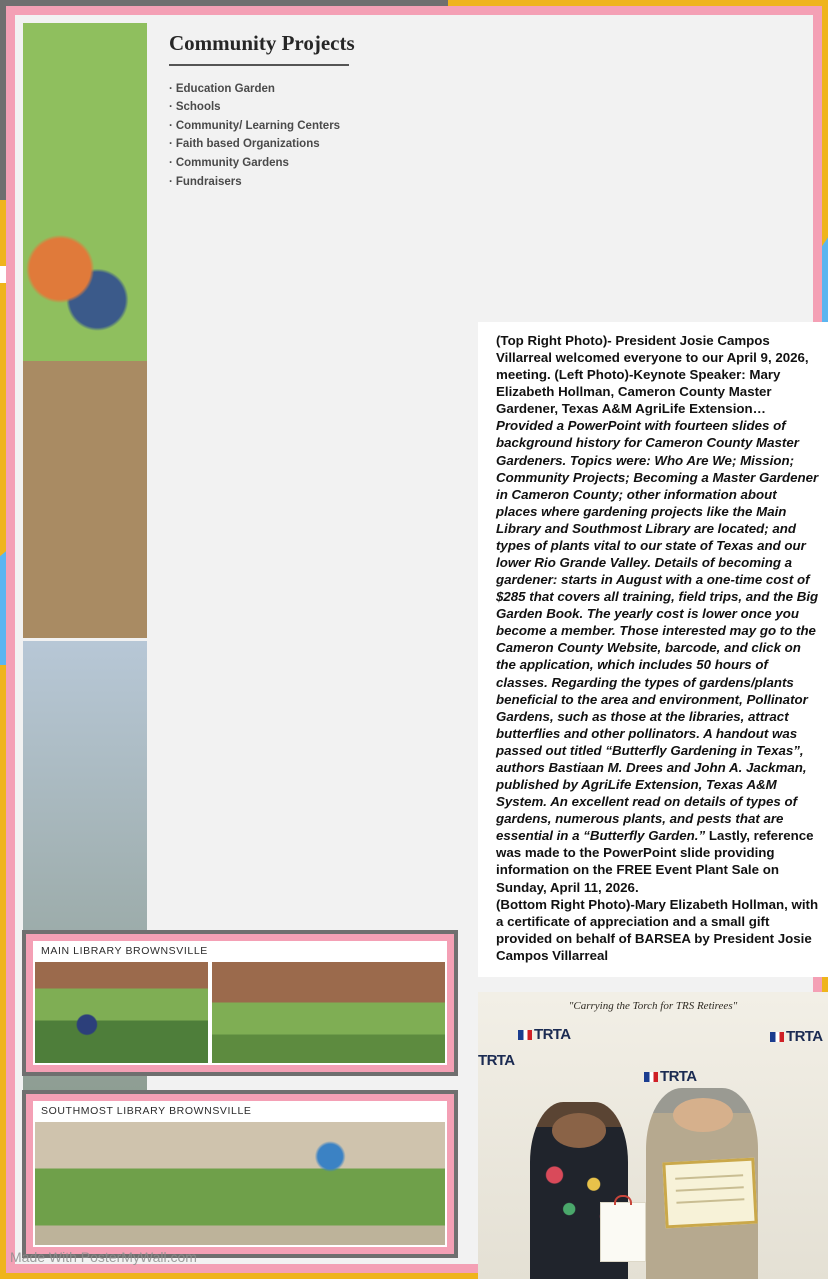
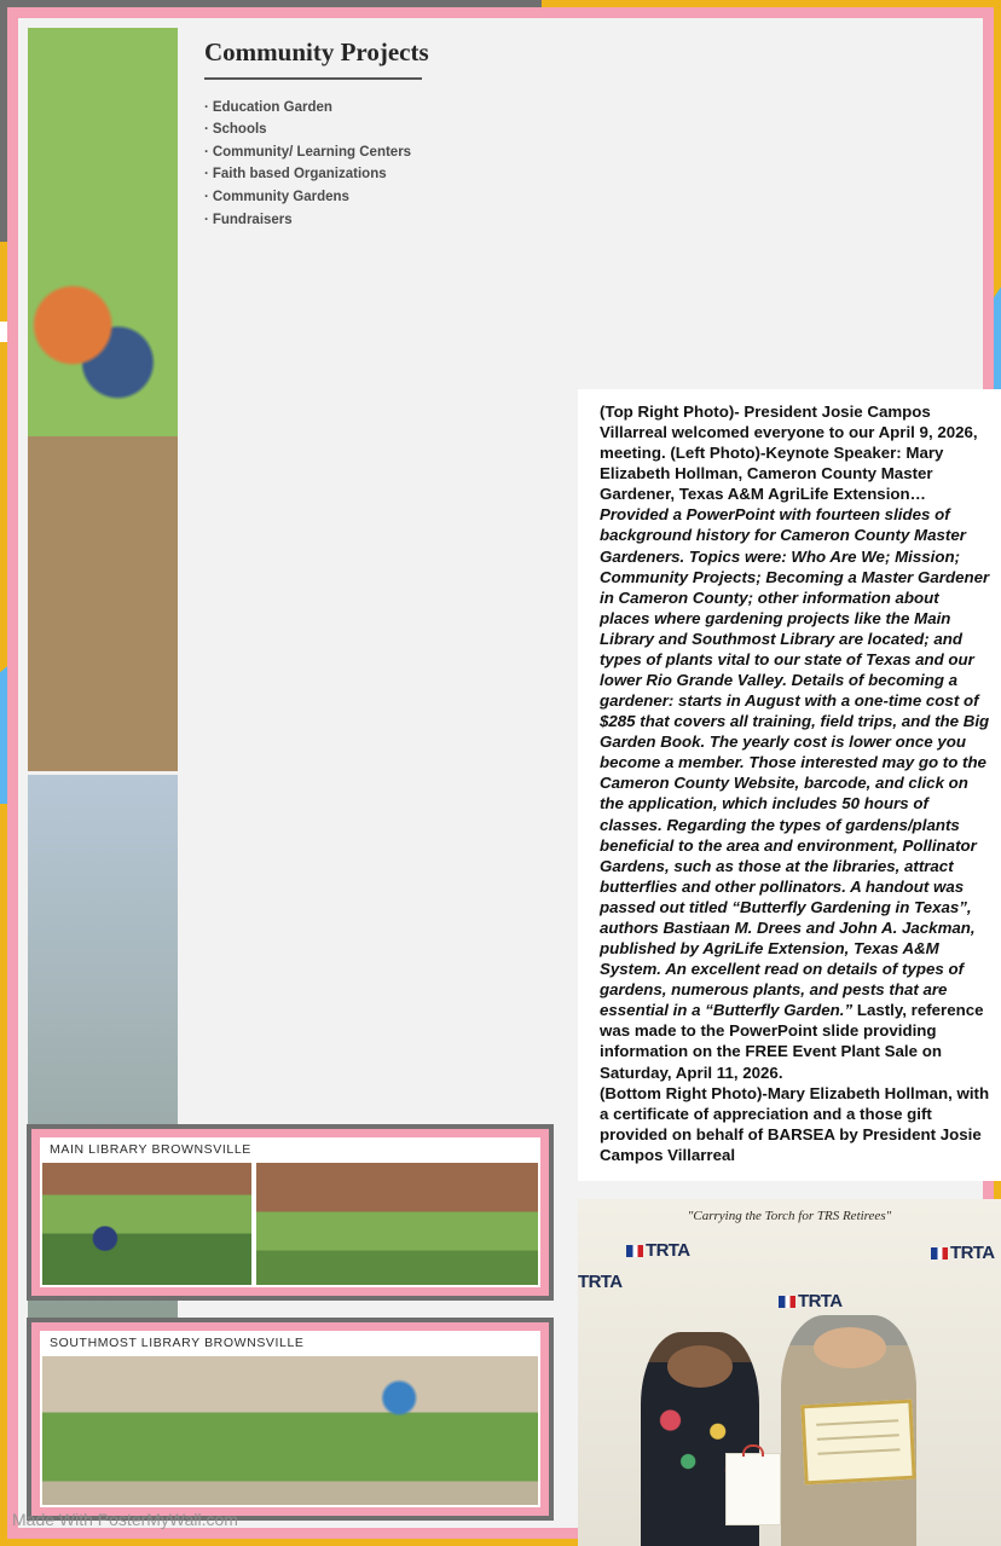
  Community Projects
  Education Garden
  Schools
  Community/ Learning Centers
  Faith based Organizations
  Community Gardens
  Fundraisers
  MAIN LIBRARY BROWNSVILLE
  SOUTHMOST LIBRARY BROWNSVILLE
  "Carrying the Torch for TRS Retirees"
  TRTA
  TRTA
  TRTA
  TRTA
- (Top Right Photo)- President Josie Campos Villarreal welcomed everyone to our April 9, 2026, meeting. (Left Photo)-Keynote Speaker: Mary Elizabeth Hollman, Cameron County Master Gardener, Texas A&M AgriLife Extension…Provided a PowerPoint with fourteen slides of background history for Cameron County Master Gardeners. Topics were: Who Are We; Mission; Community Projects; Becoming a Master Gardener in Cameron County; other information about places where gardening projects like the Main Library and Southmost Library are located; and types of plants vital to our state of Texas and our lower Rio Grande Valley. Details of becoming a gardener: starts in August with a one-time cost of $285 that covers all training, field trips, and the Big Garden Book. The yearly cost is lower once you become a member. Those interested may go to the Cameron County Website, barcode, and click on the application, which includes 50 hours of classes. Regarding the types of gardens/plants beneficial to the area and environment, Pollinator Gardens, such as those at the libraries, attract butterflies and other pollinators. A handout was passed out titled “Butterfly Gardening in Texas”, authors Bastiaan M. Drees and John A. Jackman, published by AgriLife Extension, Texas A&M System. An excellent read on details of types of gardens, numerous plants, and pests that are essential in a “Butterfly Garden.” Lastly, reference was made to the PowerPoint slide providing information on the FREE Event Plant Sale on Sunday, April 11, 2026.
+ (Top Right Photo)- President Josie Campos Villarreal welcomed everyone to our April 9, 2026, meeting. (Left Photo)-Keynote Speaker: Mary Elizabeth Hollman, Cameron County Master Gardener, Texas A&M AgriLife Extension…Provided a PowerPoint with fourteen slides of background history for Cameron County Master Gardeners. Topics were: Who Are We; Mission; Community Projects; Becoming a Master Gardener in Cameron County; other information about places where gardening projects like the Main Library and Southmost Library are located; and types of plants vital to our state of Texas and our lower Rio Grande Valley. Details of becoming a gardener: starts in August with a one-time cost of $285 that covers all training, field trips, and the Big Garden Book. The yearly cost is lower once you become a member. Those interested may go to the Cameron County Website, barcode, and click on the application, which includes 50 hours of classes. Regarding the types of gardens/plants beneficial to the area and environment, Pollinator Gardens, such as those at the libraries, attract butterflies and other pollinators. A handout was passed out titled “Butterfly Gardening in Texas”, authors Bastiaan M. Drees and John A. Jackman, published by AgriLife Extension, Texas A&M System. An excellent read on details of types of gardens, numerous plants, and pests that are essential in a “Butterfly Garden.” Lastly, reference was made to the PowerPoint slide providing information on the FREE Event Plant Sale on Saturday, April 11, 2026.
- (Bottom Right Photo)-Mary Elizabeth Hollman, with a certificate of appreciation and a small gift provided on behalf of BARSEA by President Josie Campos Villarreal
+ (Bottom Right Photo)-Mary Elizabeth Hollman, with a certificate of appreciation and a those gift provided on behalf of BARSEA by President Josie Campos Villarreal
  Made With PosterMyWall.com
